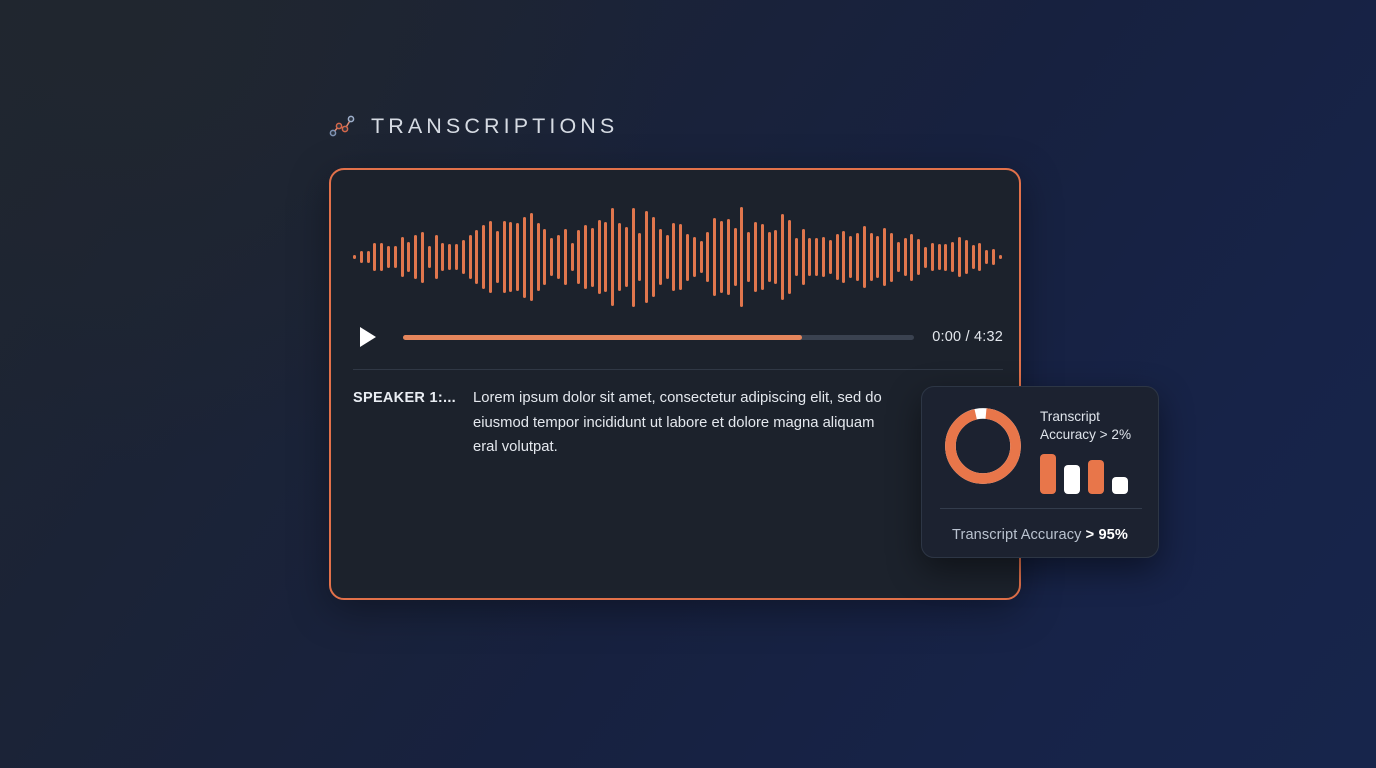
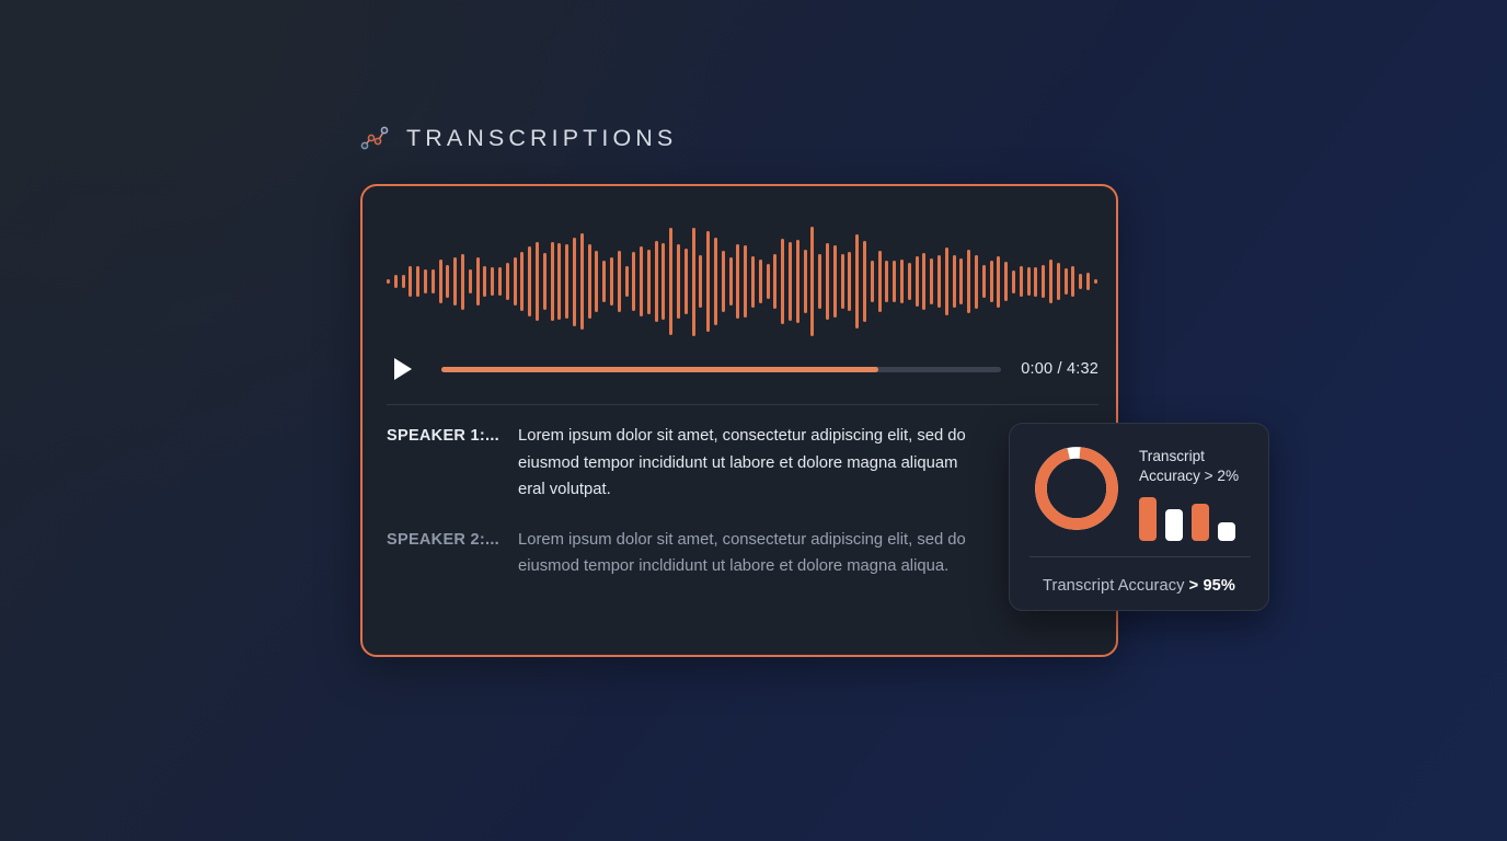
  TRANSCRIPTIONS
  0:00 / 4:32
  SPEAKER 1:...
  Lorem ipsum dolor sit amet, consectetur adipiscing elit, sed do eiusmod tempor incididunt ut labore et dolore magna aliquam eral volutpat.
+ SPEAKER 2:...
+ Lorem ipsum dolor sit amet, consectetur adipiscing elit, sed do eiusmod tempor incldidunt ut labore et dolore magna aliqua.
  Transcript
  Accuracy > 2%
  Transcript Accuracy > 95%
